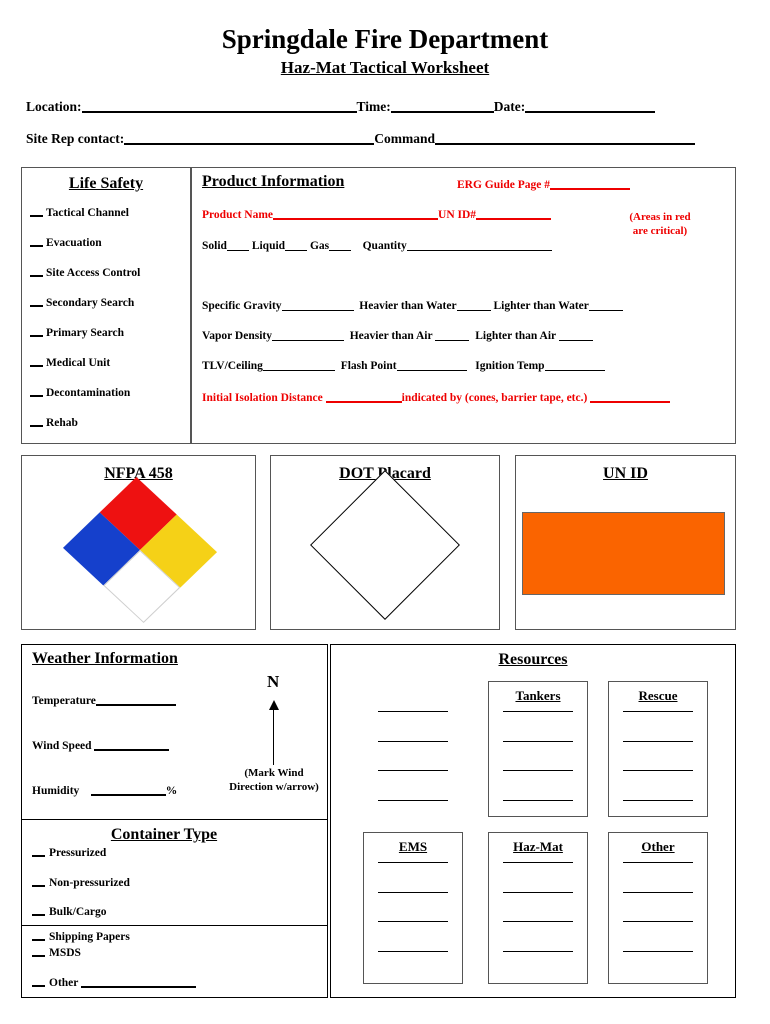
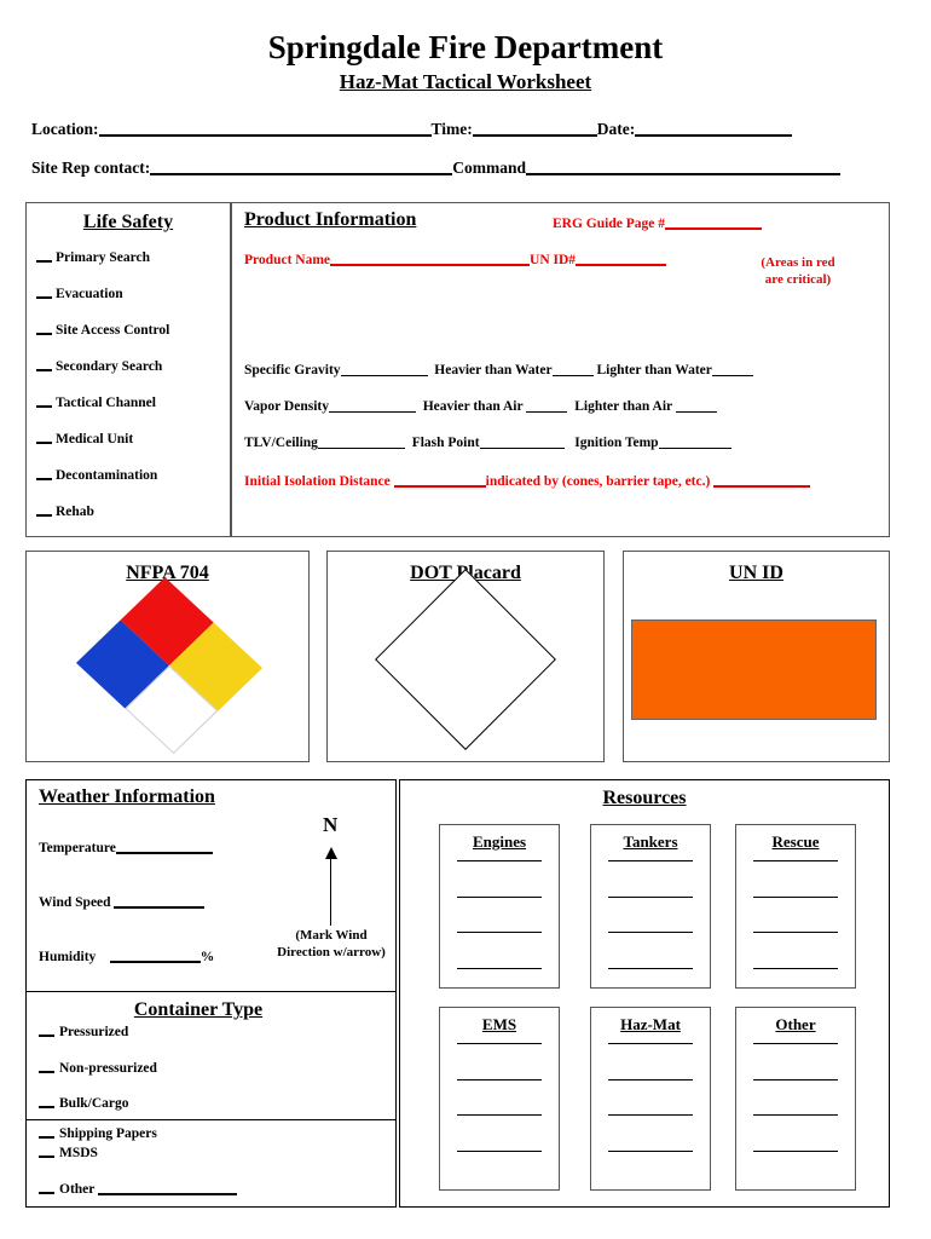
  Springdale Fire Department
  Haz-Mat Tactical Worksheet
  Location: Time: Date:
  Site Rep contact: Command
  Life Safety
- Tactical Channel
+ Primary Search
  Evacuation
  Site Access Control
  Secondary Search
- Primary Search
+ Tactical Channel
  Medical Unit
  Decontamination
  Rehab
  Product Information
  ERG Guide Page #
  Product Name UN ID#
  (Areas in red
  are critical)
- Solid Liquid Gas Quantity
  Specific Gravity Heavier than Water Lighter than Water
  Vapor Density Heavier than Air Lighter than Air
  TLV/Ceiling Flash Point Ignition Temp
  Initial Isolation Distance indicated by (cones, barrier tape, etc.)
- NFPA 458
+ NFPA 704
  DOTlacard
  UN ID
  Weather Information
  Temperature
  Wind Speed
  Humidity %
  N
  (Mark Wind
  Direction w/arrow)
  Container Type
  Pressurized
  Non-pressurized
  Bulk/Cargo
  Shipping Papers
  MSDS
  Other
  Resources
+ Engines
  Tankers
  Rescue
  EMS
  Haz-Mat
  Other
